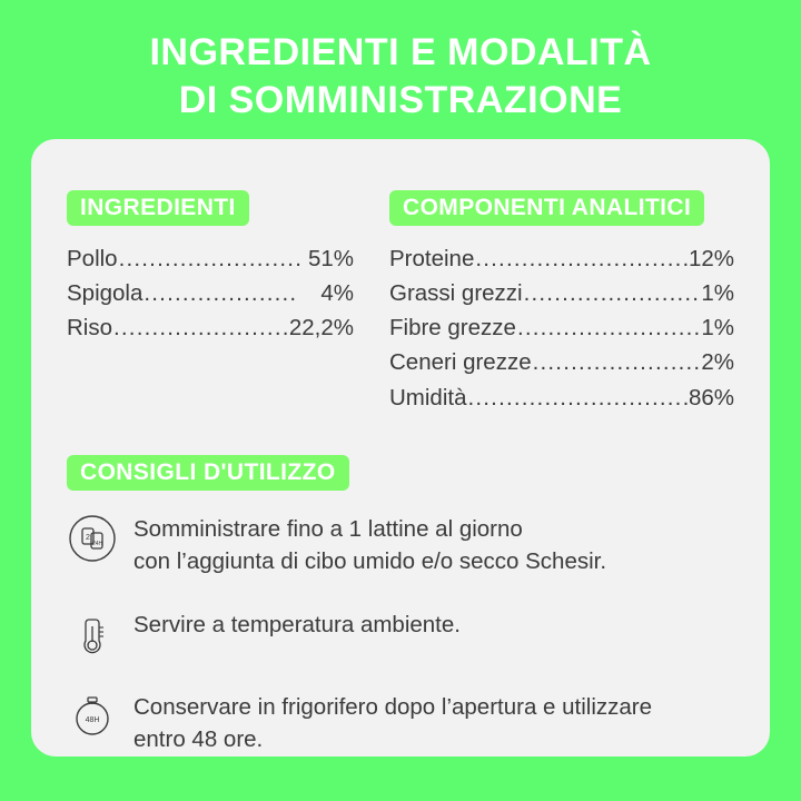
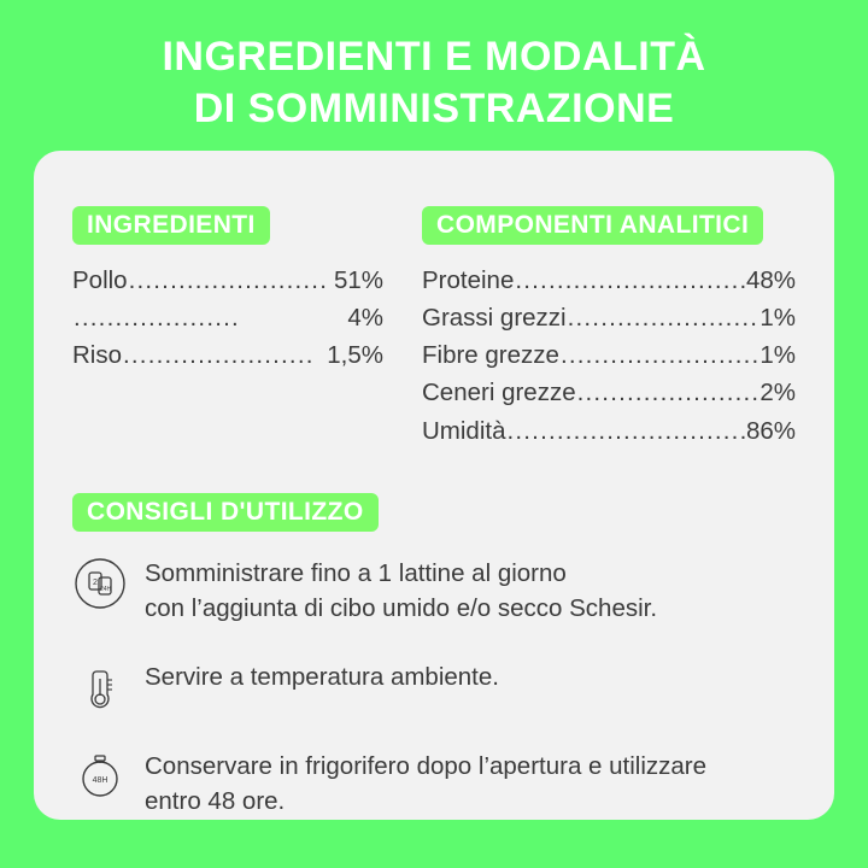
  INGREDIENTI E MODALITÀ
  DI SOMMINISTRAZIONE
  INGREDIENTI
  Pollo
  ........................
  51%
- Spigola
  ....................
  4%
  Riso
  .......................
- 22,2%
+ 1,5%
  COMPONENTI ANALITICI
  Proteine
  ............................
- 12%
+ 48%
  Grassi grezzi
  .......................
  1%
  Fibre grezze
  ........................
  1%
  Ceneri grezze
  ......................
  2%
  Umidità
  .............................
  86%
  CONSIGLI D'UTILIZZO
  Somministrare fino a 1 lattine al giorno
  con l’aggiunta di cibo umido e/o secco Schesir.
  Servire a temperatura ambiente.
  Conservare in frigorifero dopo l’apertura e utilizzare
  entro 48 ore.
